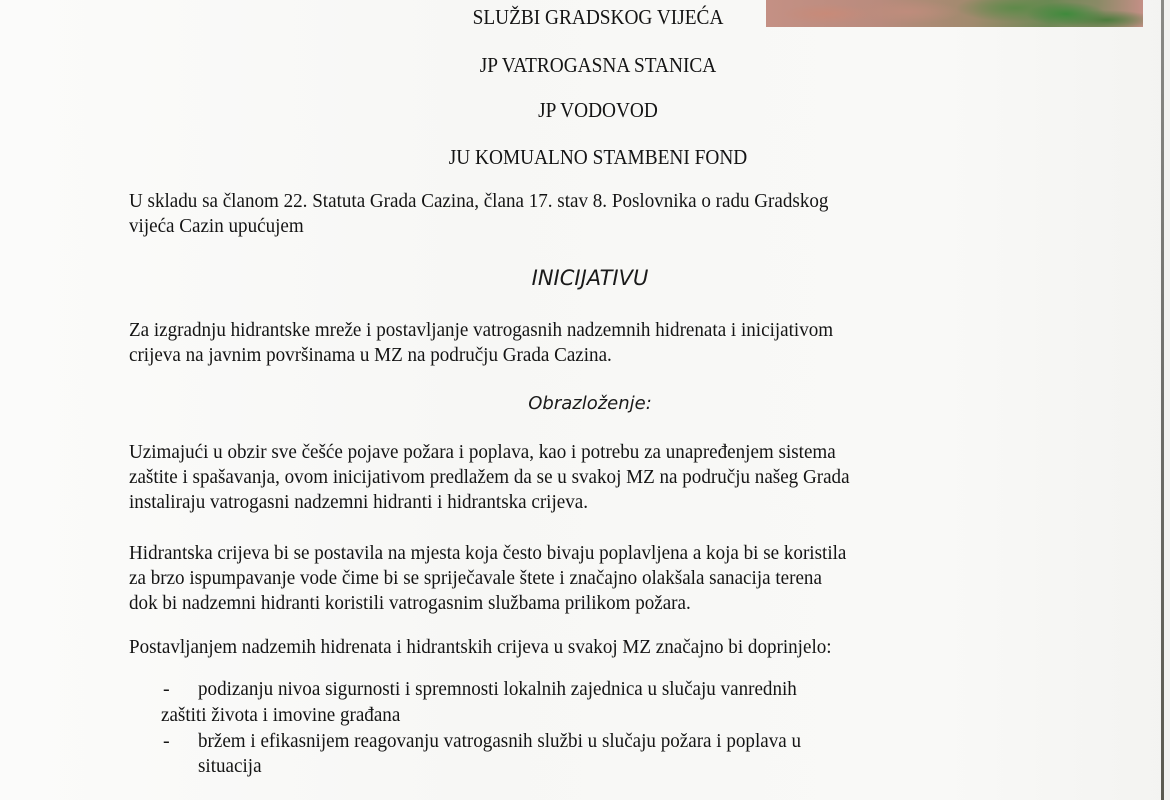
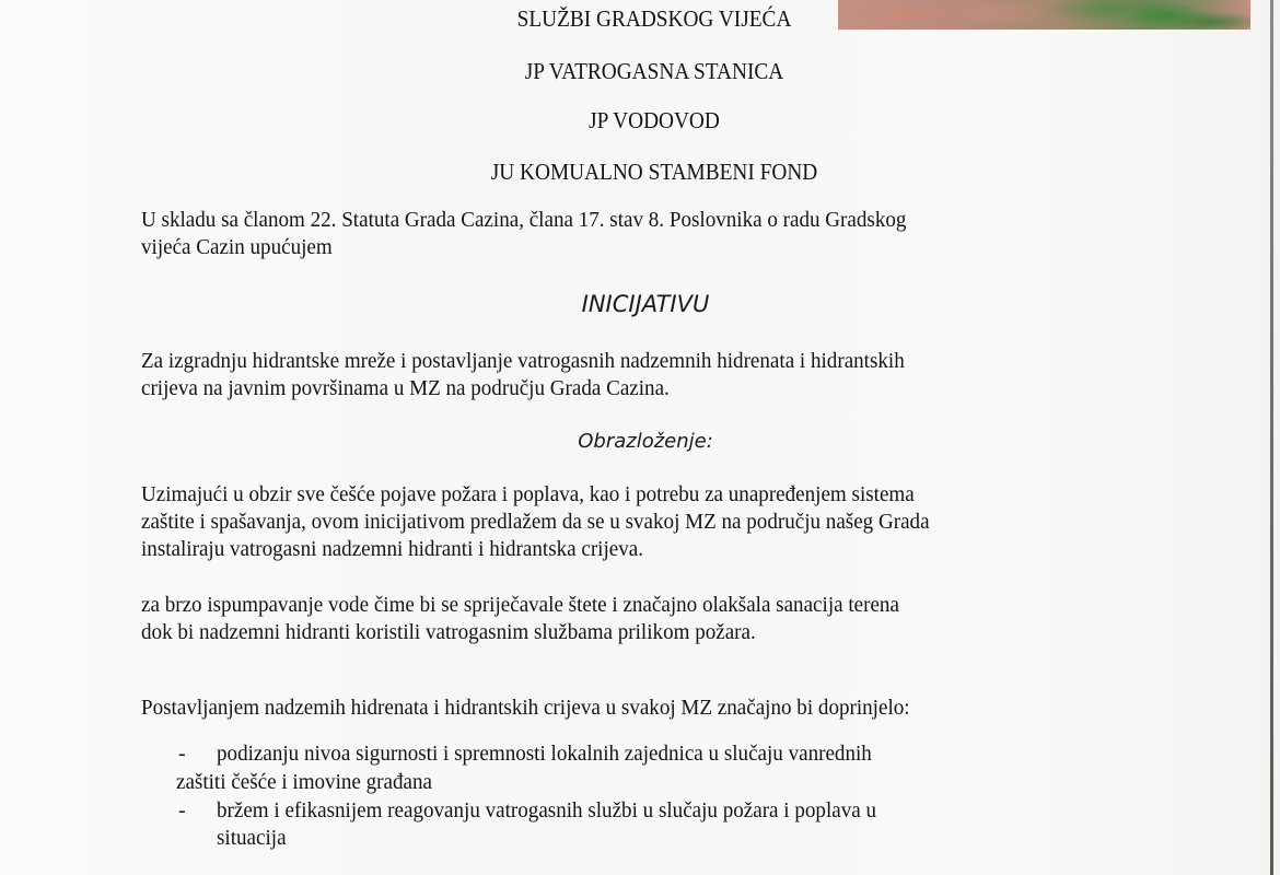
  SLUŽBI GRADSKOG VIJEĆA
  JP VATROGASNA STANICA
  JP VODOVOD
  JU KOMUALNO STAMBENI FOND
  U skladu sa članom 22. Statuta Grada Cazina, člana 17. stav 8. Poslovnika o radu Gradskog
  vijeća Cazin upućujem
  INICIJATIVU
- Za izgradnju hidrantske mreže i postavljanje vatrogasnih nadzemnih hidrenata i inicijativom
+ Za izgradnju hidrantske mreže i postavljanje vatrogasnih nadzemnih hidrenata i hidrantskih
  crijeva na javnim površinama u MZ na području Grada Cazina.
  Obrazloženje:
  Uzimajući u obzir sve češće pojave požara i poplava, kao i potrebu za unapređenjem sistema
  zaštite i spašavanja, ovom inicijativom predlažem da se u svakoj MZ na području našeg Grada
  instaliraju vatrogasni nadzemni hidranti i hidrantska crijeva.
- Hidrantska crijeva bi se postavila na mjesta koja često bivaju poplavljena a koja bi se koristila
  za brzo ispumpavanje vode čime bi se spriječavale štete i značajno olakšala sanacija terena
  dok bi nadzemni hidranti koristili vatrogasnim službama prilikom požara.
  Postavljanjem nadzemih hidrenata i hidrantskih crijeva u svakoj MZ značajno bi doprinjelo:
  -
  podizanju nivoa sigurnosti i spremnosti lokalnih zajednica u slučaju vanrednih
- zaštiti života i imovine građana
+ zaštiti češće i imovine građana
  -
  bržem i efikasnijem reagovanju vatrogasnih službi u slučaju požara i poplava u
  situacija
